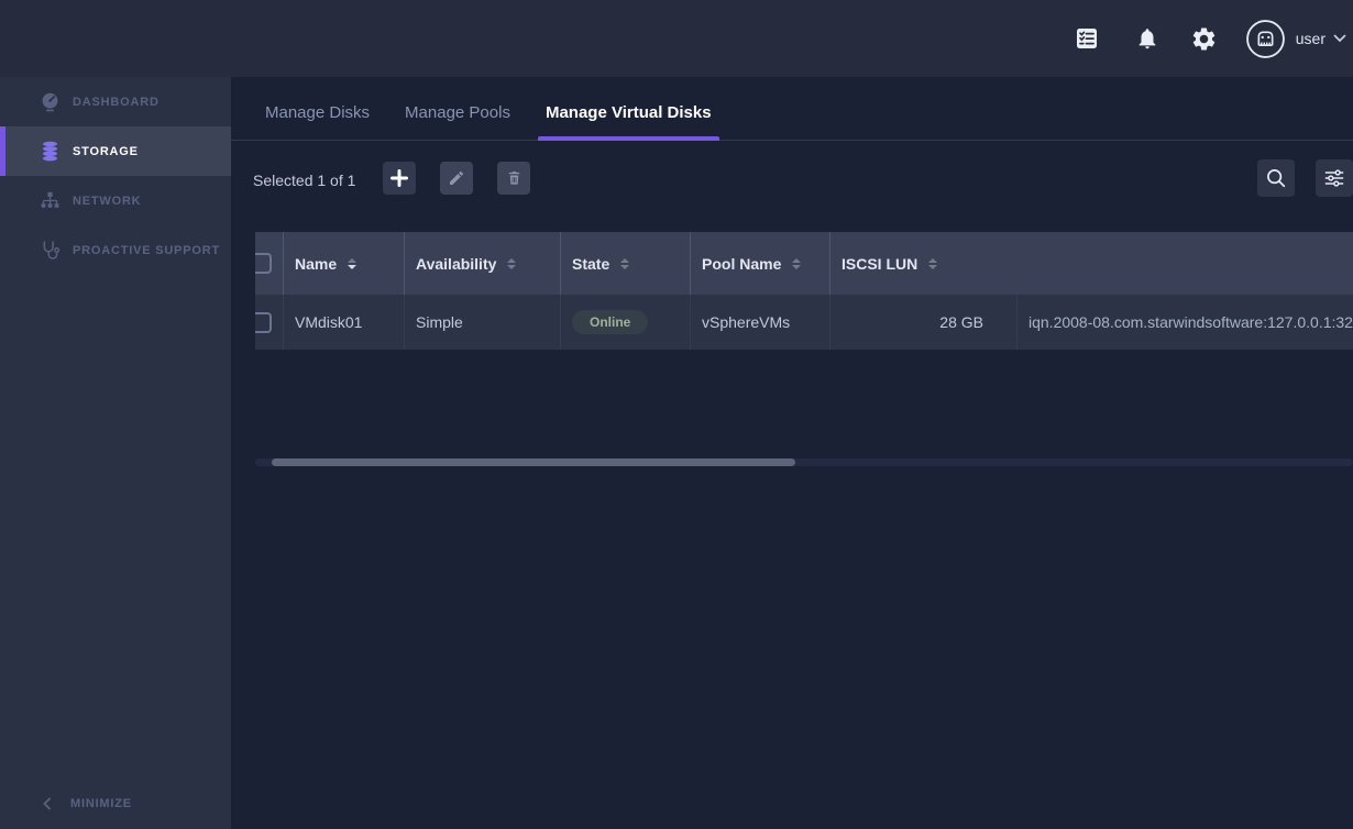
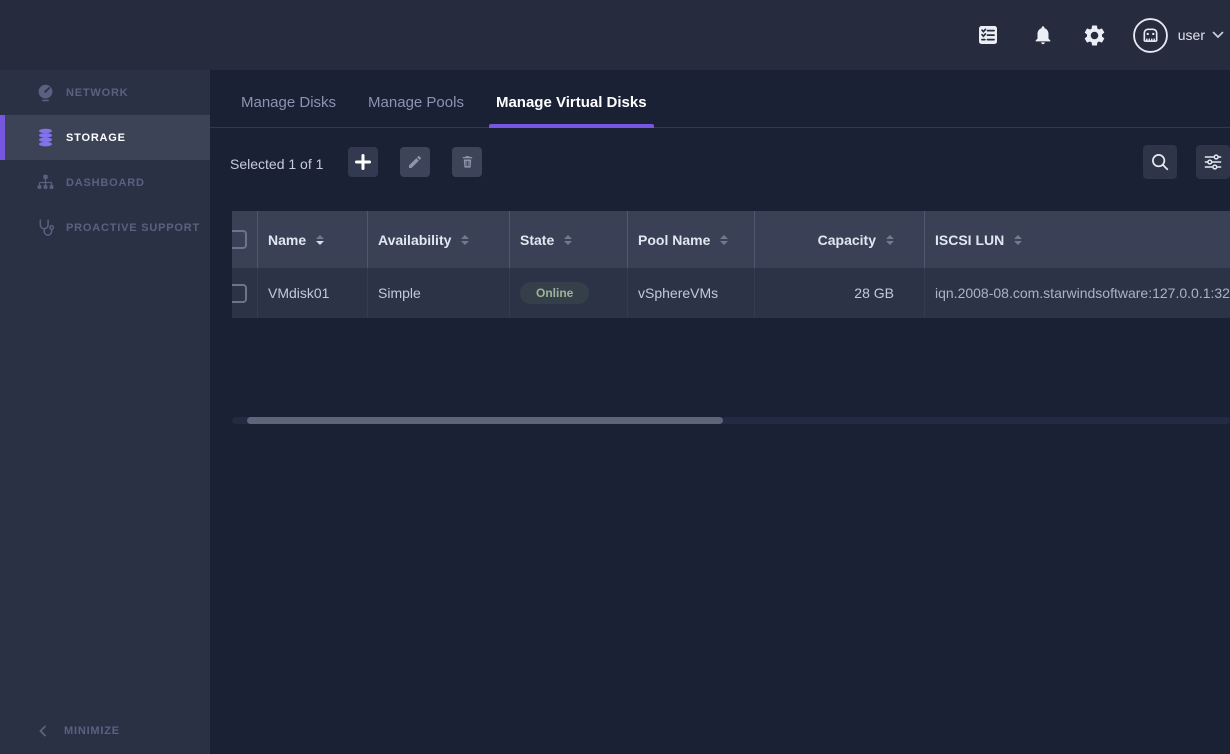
  user
- DASHBOARD
+ NETWORK
  STORAGE
- NETWORK
+ DASHBOARD
  PROACTIVE SUPPORT
  MINIMIZE
  Manage Disks
  Manage Pools
  Manage Virtual Disks
  Selected 1 of 1
  Name
  Availability
  State
  Pool Name
+ Capacity
  ISCSI LUN
  VMdisk01
  Simple
  Online
  vSphereVMs
  28 GB
  iqn.2008-08.com.starwindsoftware:127.0.0.1:32
